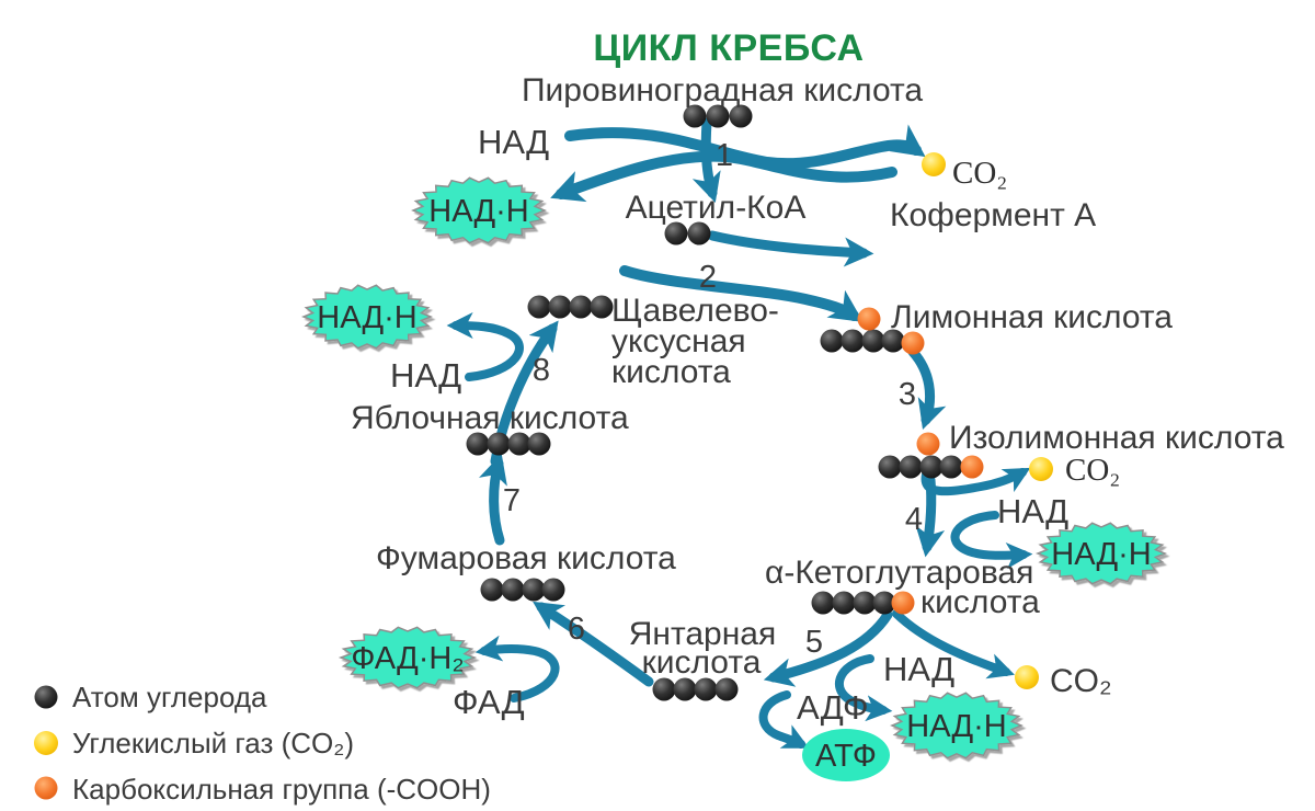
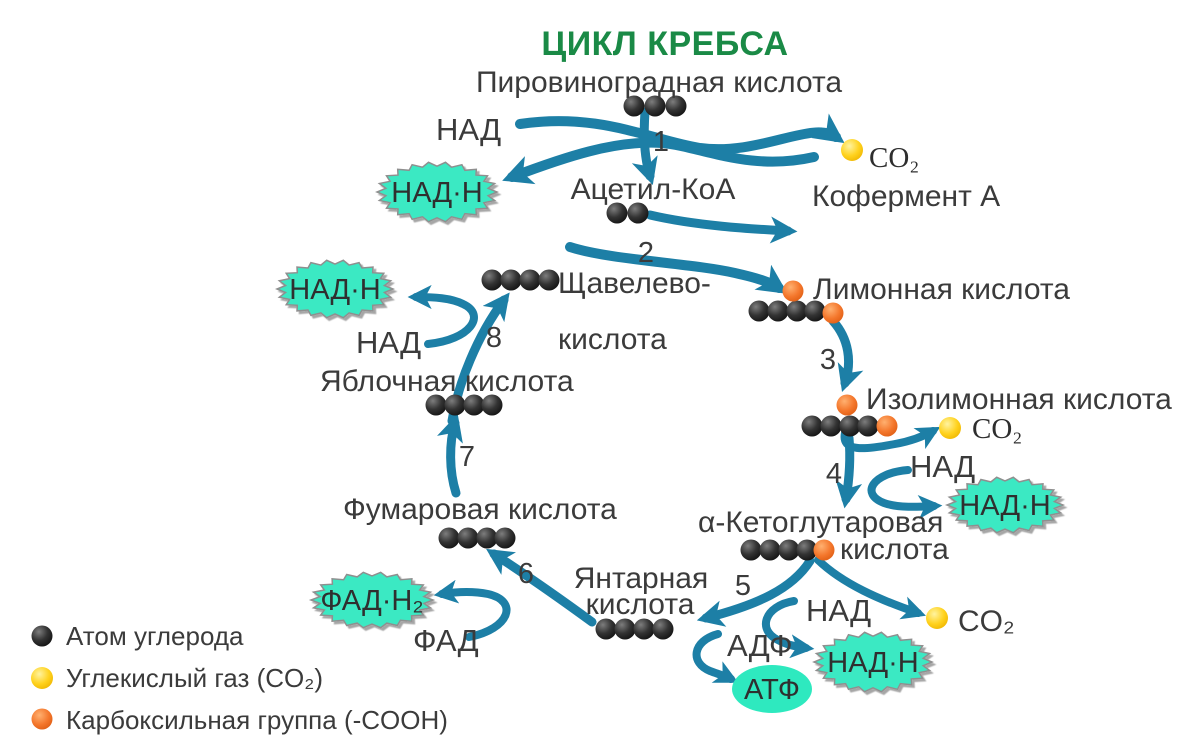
  НАД·Н
  НАД·Н
  НАД·Н
  НАД·Н
  ФАД·Н₂
  АТФ
  ЦИКЛ КРЕБСА
  Пировиноградная кислота
  НАД
  Ацетил-КоА
  Кофермент А
  CO₂
  Щавелево-
- уксусная
  кислота
  Лимонная кислота
  Изолимонная кислота
  CO₂
  НАД
  α-Кетоглутаровая
  кислота
  НАД
  CO₂
  АДФ
  Янтарная
  кислота
  Фумаровая кислота
  ФАД
  Яблочная кислота
  НАД
  1
  2
  3
  4
  5
  6
  7
  8
  Атом углерода
  Углекислый газ (CO₂)
  Карбоксильная группа (-COOH)
